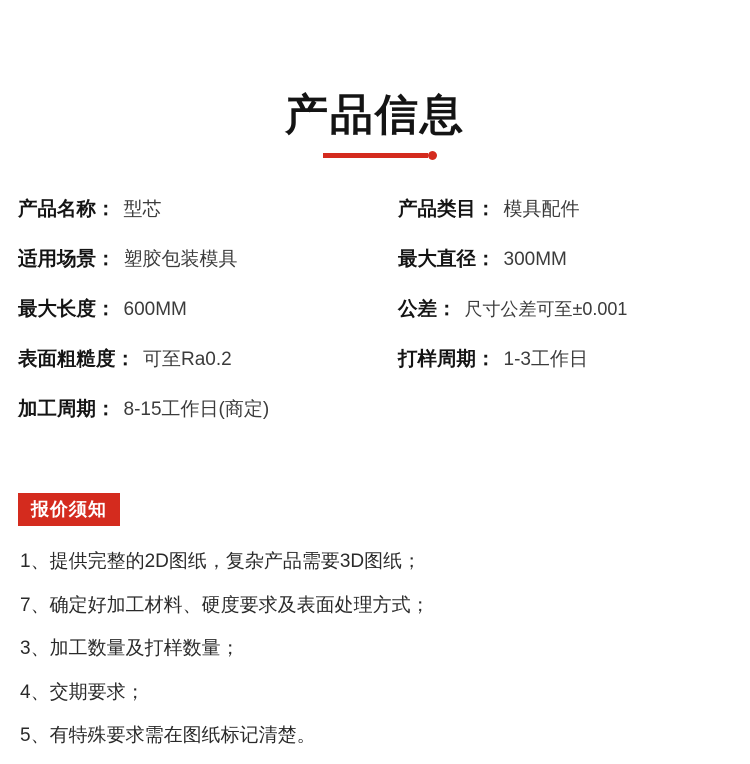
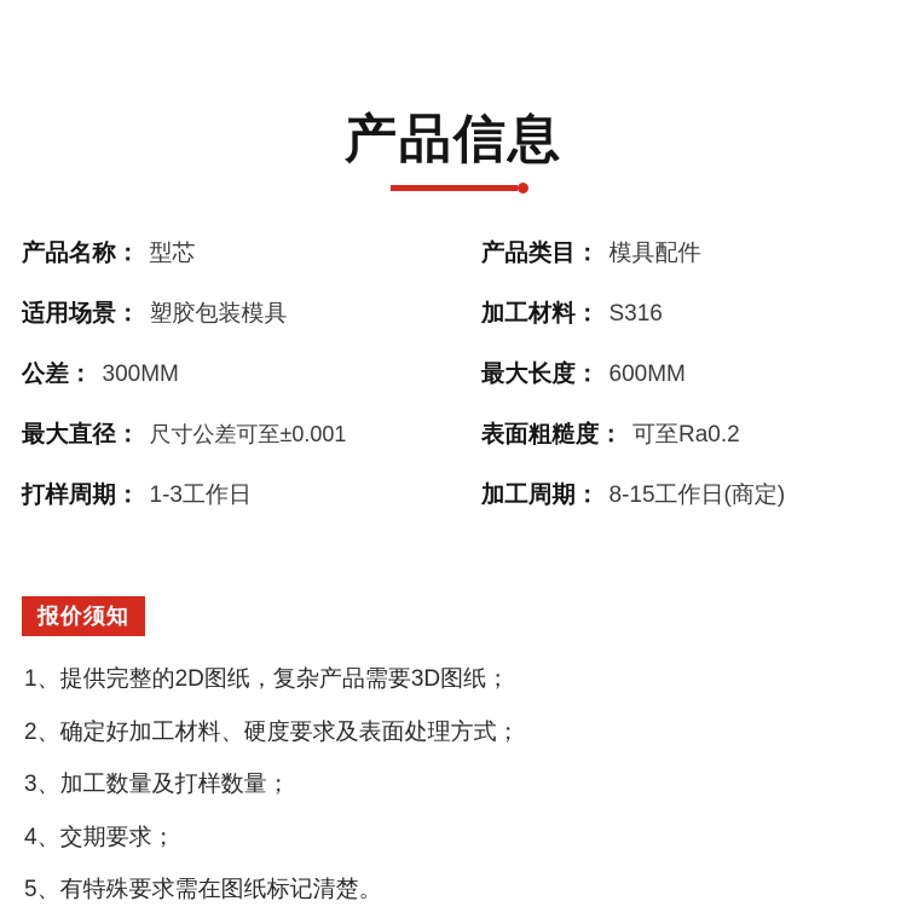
  产品信息
  产品名称：
  型芯
  产品类目：
  模具配件
  适用场景：
  塑胶包装模具
+ 加工材料：
+ S316
- 最大直径：
+ 公差：
  300MM
  最大长度：
  600MM
- 公差：
+ 最大直径：
  尺寸公差可至±0.001
  表面粗糙度：
  可至Ra0.2
  打样周期：
  1-3工作日
  加工周期：
  8-15工作日(商定)
  报价须知
  1、提供完整的2D图纸，复杂产品需要3D图纸；
- 7、确定好加工材料、硬度要求及表面处理方式；
+ 2、确定好加工材料、硬度要求及表面处理方式；
  3、加工数量及打样数量；
  4、交期要求；
  5、有特殊要求需在图纸标记清楚。
